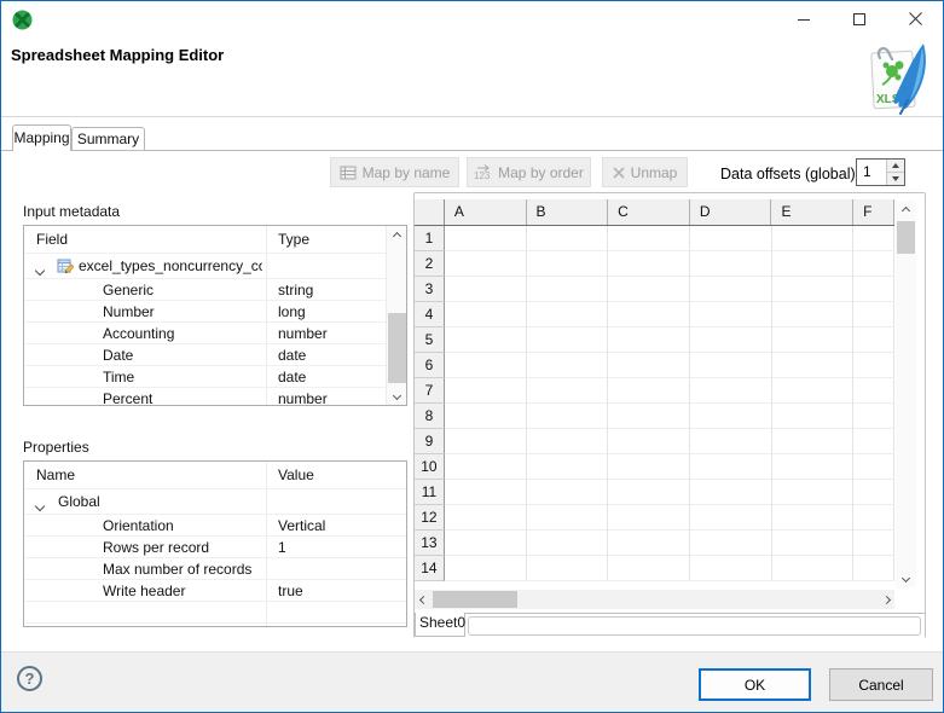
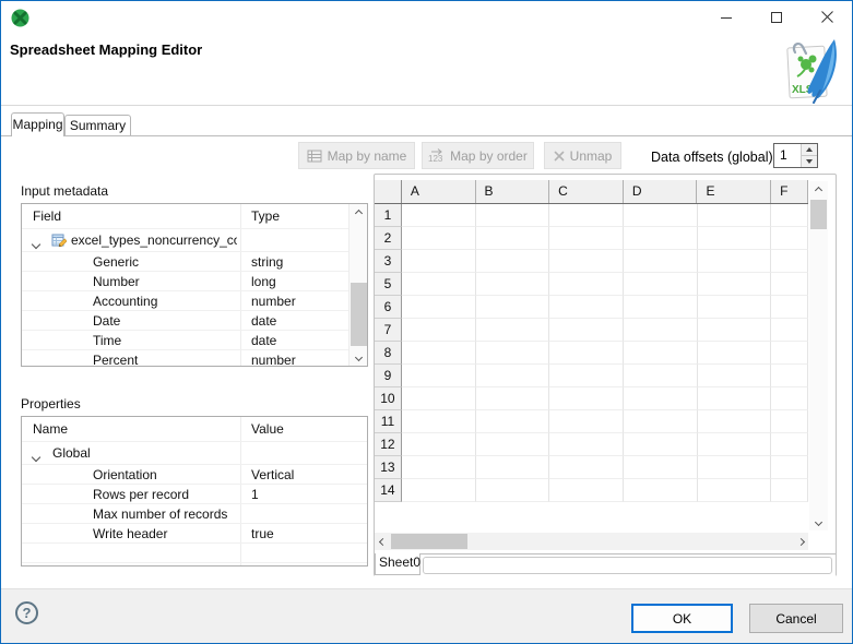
  Spreadsheet Mapping Editor
  Mapping
  Summary
  Map by name
  123
  Map by order
  Unmap
  Data offsets (global)
  1
  Input metadata
  Field
  Type
  excel_types_noncurrency_c
  Generic
  string
  Number
  long
  Accounting
  number
  Date
  date
  Time
  date
  Percent
  number
  Properties
  Name
  Value
  Global
  Orientation
  Vertical
  Rows per record
  1
  Max number of records
  Write header
  true
  A
  B
  C
  D
  E
  F
  1
  2
  3
- 4
  5
  6
  7
  8
  9
  10
  11
  12
  13
  14
  Sheet0
  ?
  OK
  Cancel
